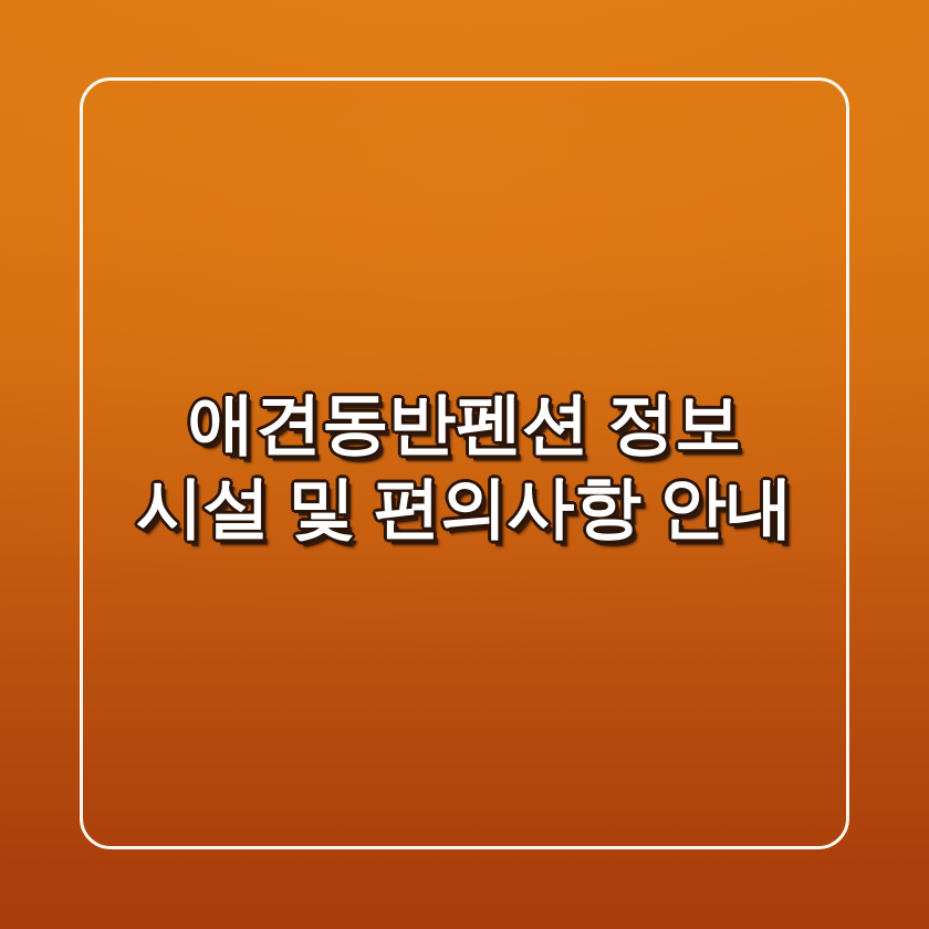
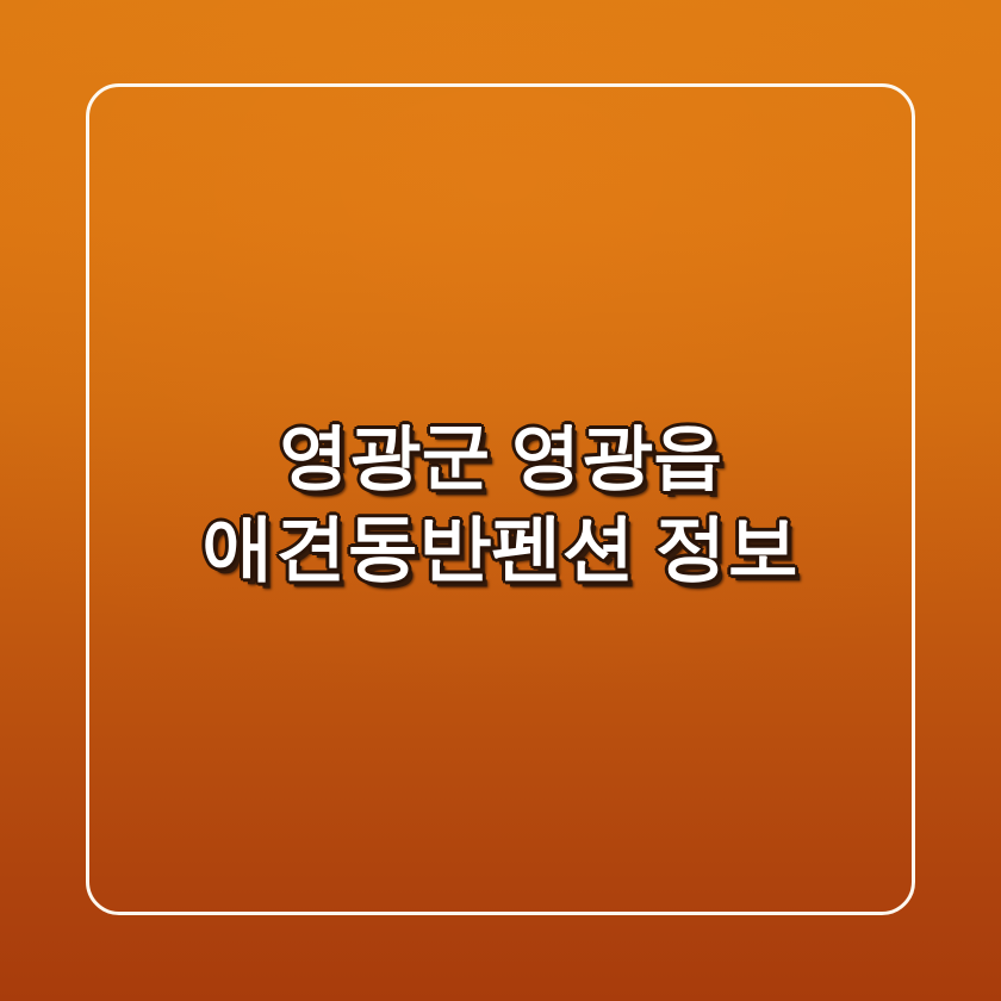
+ 영광군 영광읍
  애견동반펜션 정보
- 시설 및 편의사항 안내
